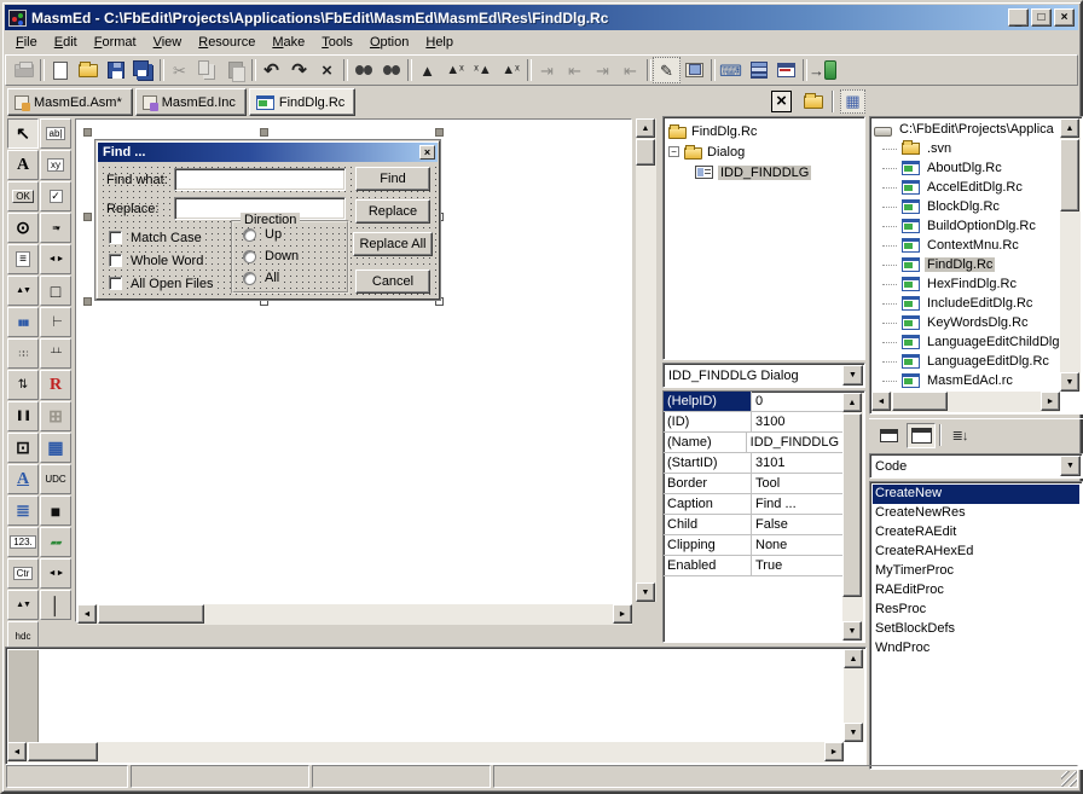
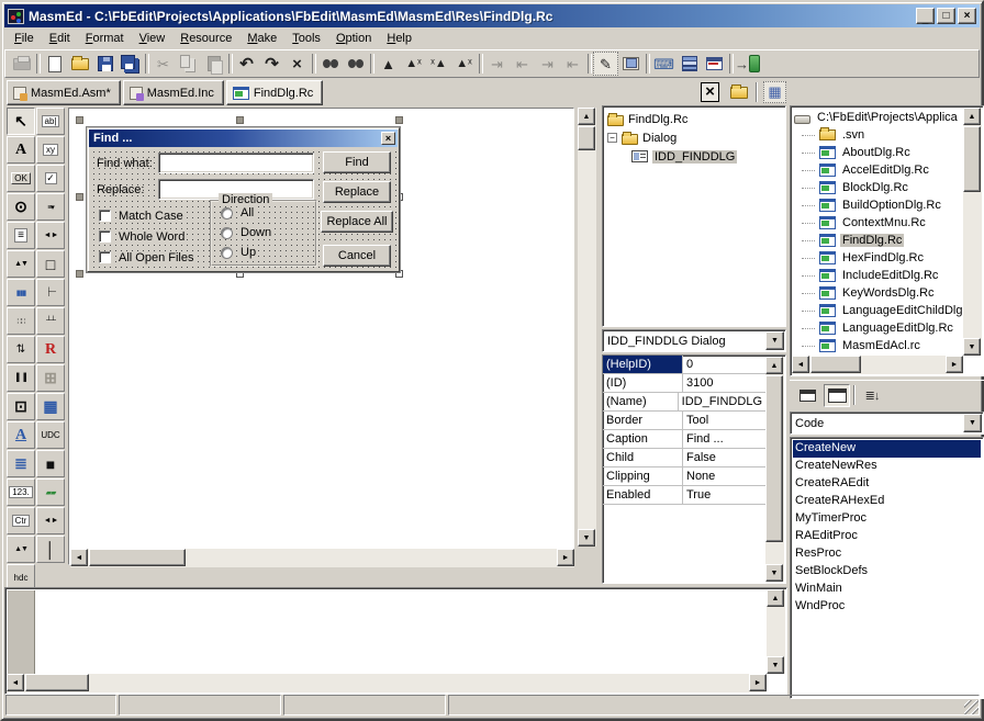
  MasmEd - C:\FbEdit\Projects\Applications\FbEdit\MasmEd\MasmEd\Res\FindDlg.Rc
  _
  □
  ×
  File
  Edit
  Format
  View
  Resource
  Make
  Tools
  Option
  Help
  ✂
  ↶
  ↷
  ×
  ▲
  ▲ˣ
  ˣ▲
  ▲ˣ
  ⇥
  ⇤
  ⇥
  ⇤
  ✎
  ⌨
  →
  MasmEd.Asm*
  MasmEd.Inc
  FindDlg.Rc
  ×
  ▦
  ↖
  ab|
  A
  xy
  OK
  ✓
  ⊙
  ≡
  □
  ⇅
  R
  ⊞
  ⊡
  ▦
  A
  UDC
  ≣
  ■
  123.
  Ctr
  │
  hdc
  Find ...
  ×
  Find what:
  Find
  Replace:
  Replace
  Match Case
  Whole Word
  All Open Files
  Direction
- Up
+ All
  Down
- All
+ Up
  Replace All
  Cancel
  FindDlg.Rc
  −
  Dialog
  IDD_FINDDLG
  IDD_FINDDLG Dialog
  (HelpID)
  0
  (ID)
  3100
  (Name)
  IDD_FINDDLG
- (StartID)
- 3101
  Border
  Tool
  Caption
  Find ...
  Child
  False
  Clipping
  None
  Enabled
  True
  C:\FbEdit\Projects\Applica
  .svn
  AboutDlg.Rc
  AccelEditDlg.Rc
  BlockDlg.Rc
  BuildOptionDlg.Rc
  ContextMnu.Rc
  FindDlg.Rc
  HexFindDlg.Rc
  IncludeEditDlg.Rc
  KeyWordsDlg.Rc
  LanguageEditChildDlg
  LanguageEditDlg.Rc
  MasmEdAcl.rc
  ≣↓
  Code
  CreateNew
  CreateNewRes
  CreateRAEdit
  CreateRAHexEd
  MyTimerProc
  RAEditProc
  ResProc
  SetBlockDefs
+ WinMain
  WndProc
